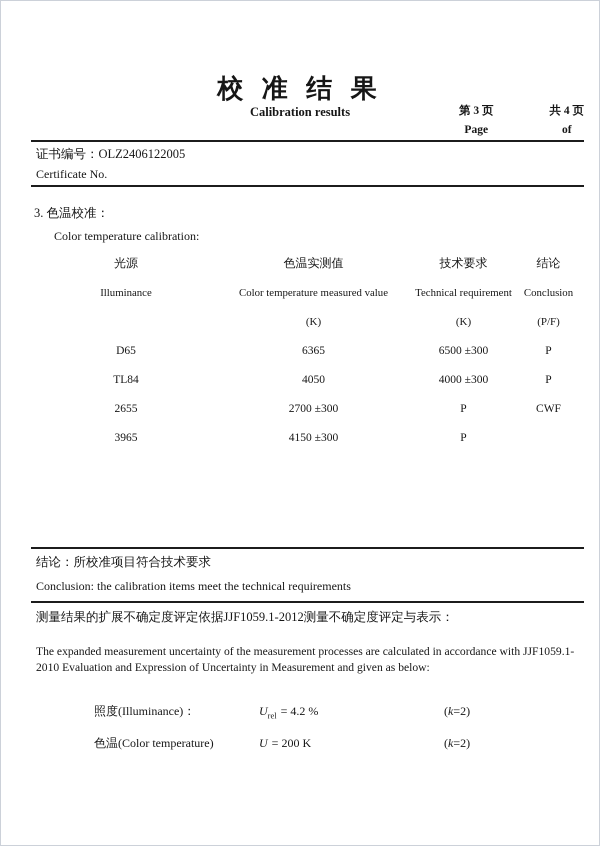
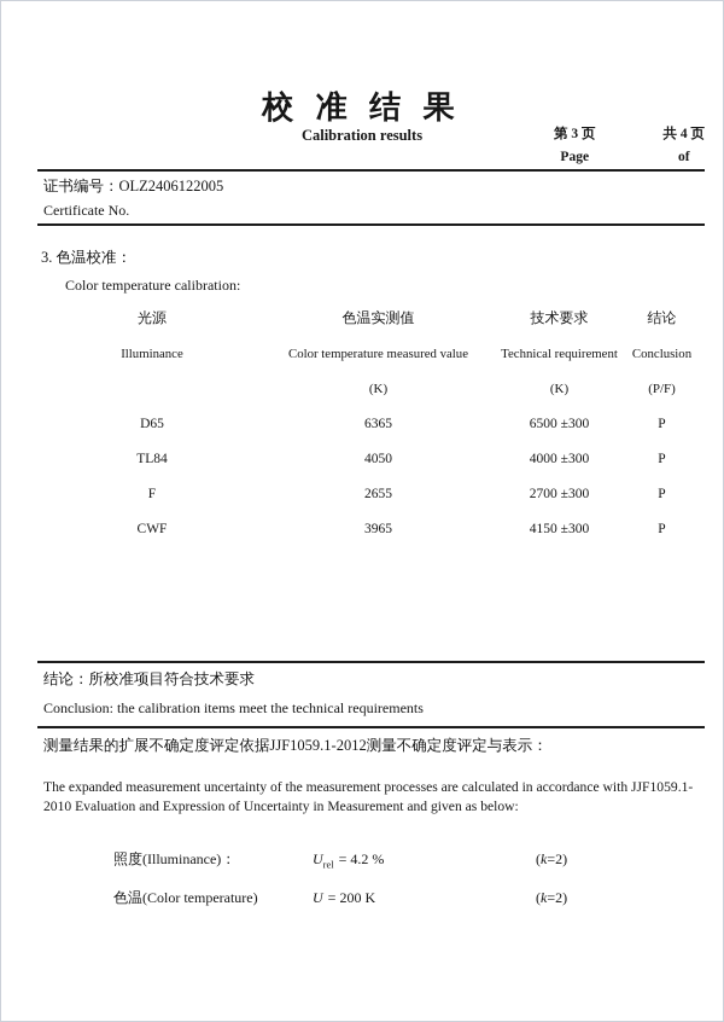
  校 准 结 果
  Calibration results
  第 3 页
  Page
  共 4 页
  of
  证书编号：OLZ2406122005
  Certificate No.
  3. 色温校准：
  Color temperature calibration:
  光源
  色温实测值
  技术要求
  结论
  Illuminance
  Color temperature measured value
  Technical requirem
  Conclusion
  (K)
  (K)
  (P/F)
  D65
  6365
  6500 ±300
  P
  TL84
  4050
  4000 ±300
  P
+ F
  2655
  2700 ±300
  P
  CWF
  3965
  4150 ±300
  P
  结论：所校准项目符合技术要求
  Conclusion: the calibration items meet the technical requirements
  测量结果的扩展不确定度评定依据JJF1059.1-2012测量不确定度评定与表示：
  The expanded measurement uncertainty of the measurement processes are calculated in accordance with JJF1059.1-2010 Evaluation and Expression of Uncertainty in Measurement and given as below:
  照度(Illuminance)：
  Urel = 4.2 %
  (k=2)
  色温(Color temperature)
  U = 200 K
  (k=2)
